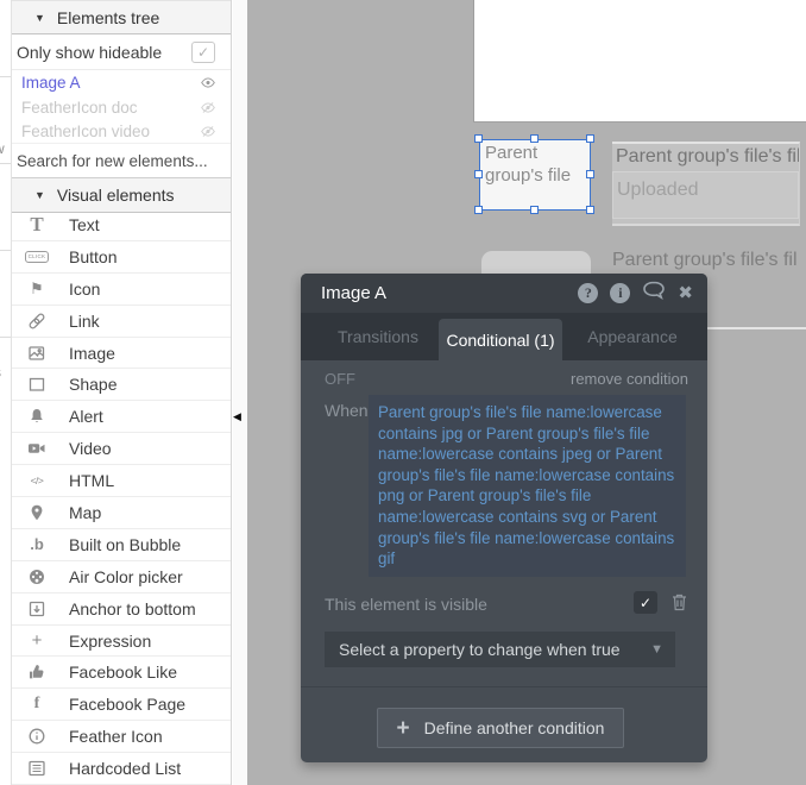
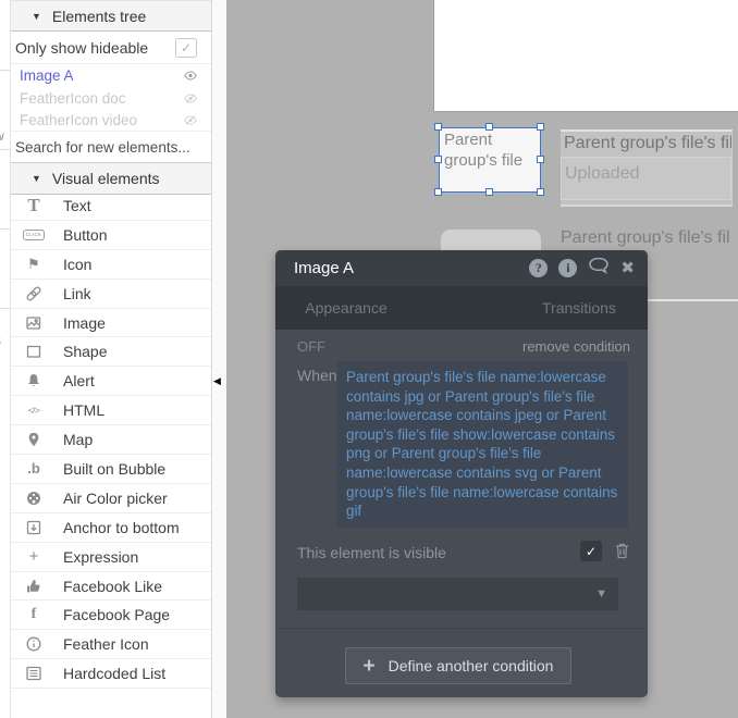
  ▼
  Elements tree
  Only show hideable
  ✓
  Image A
  FeatherIcon doc
  FeatherIcon video
  Search for new elements...
  ▼
  Visual elements
  T
  Text
  Button
  ⚑
  Icon
  Link
  Image
  Shape
  Alert
- Video
  </>
  HTML
  Map
  .b
  Built on Bubble
  Air Color picker
  Anchor to bottom
  +
  Expression
  Facebook Like
  f
  Facebook Page
  Feather Icon
  Hardcoded List
  ◀
  Parent group's file's fil
  Uploaded
  Parent group's file
  Parent group's file's fil
  Image A
  ?
  i
  ✖
- Transitions
+ Appearance
- Conditional (1)
- Appearance
+ Transitions
  OFF
  remove condition
  When
- Parent group's file's file name:lowercase contains jpg or Parent group's file's file name:lowercase contains jpeg or Parent group's file's file name:lowercase contains png or Parent group's file's file name:lowercase contains svg or Parent group's file's file name:lowercase contains gif
+ Parent group's file's file name:lowercase contains jpg or Parent group's file's file name:lowercase contains jpeg or Parent group's file's file show:lowercase contains png or Parent group's file's file name:lowercase contains svg or Parent group's file's file name:lowercase contains gif
  This element is visible
  ✓
- Select a property to change when true
  ▼
  +
  Define another condition
